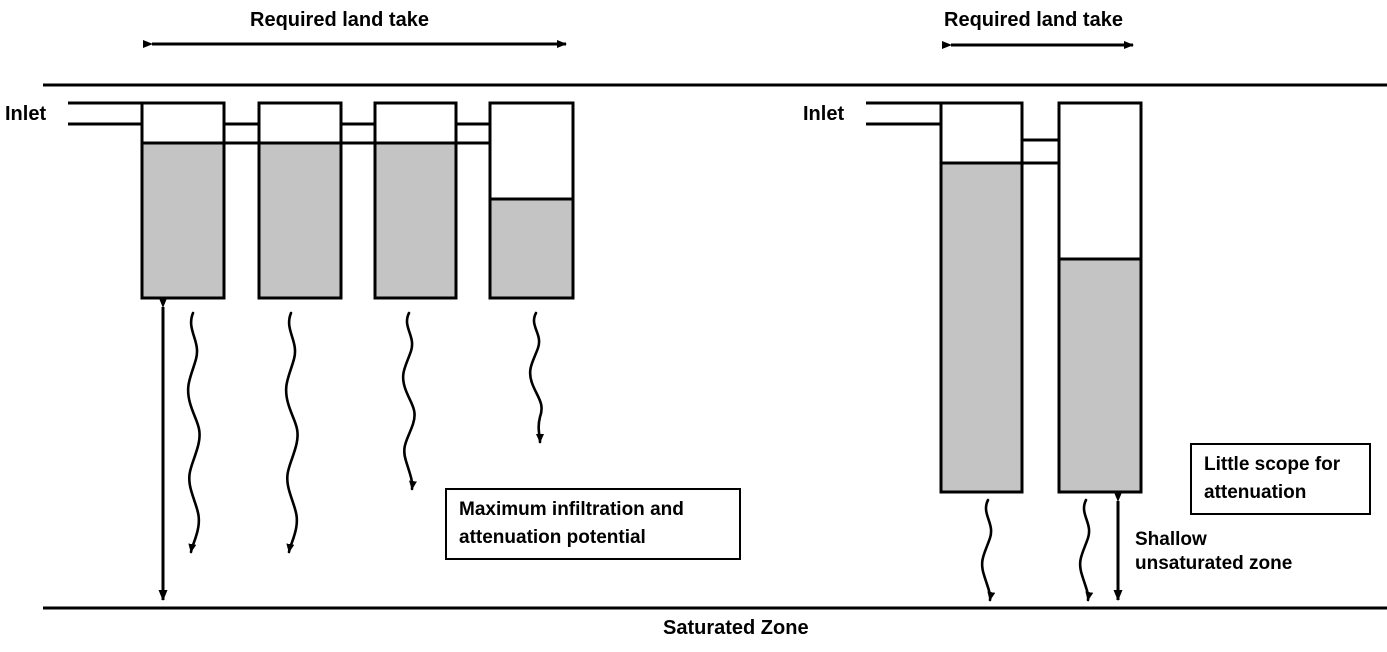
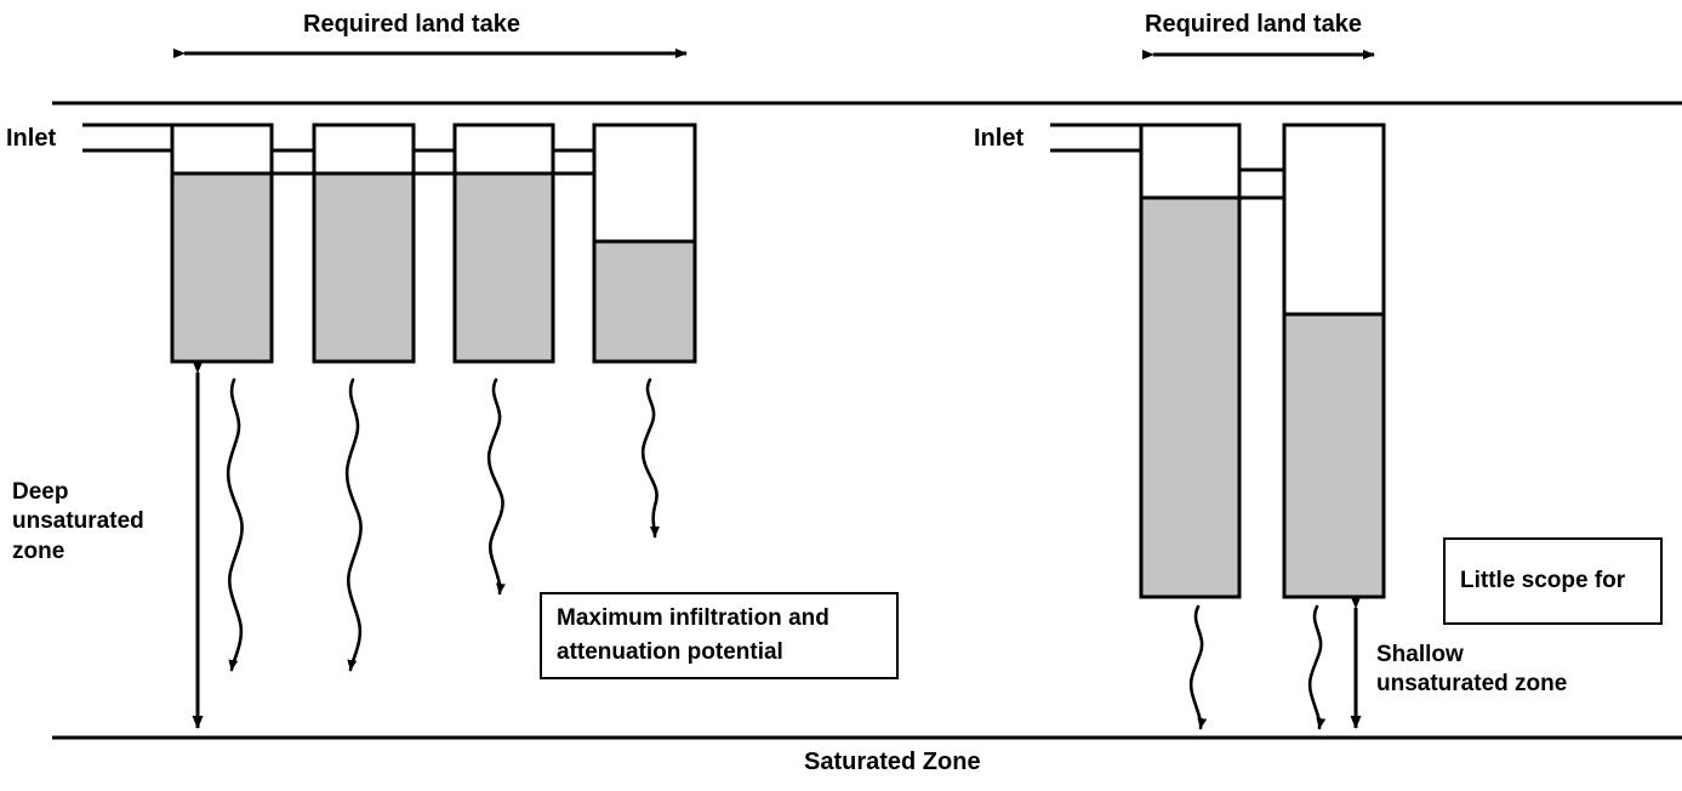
  Required land take
  Required land take
  Inlet
  Inlet
+ Deep
+ unsaturated
+ zone
  Shallow
  unsaturated zone
  Saturated Zone
  Maximum infiltration and
  attenuation potential
  Little scope for
- attenuation
